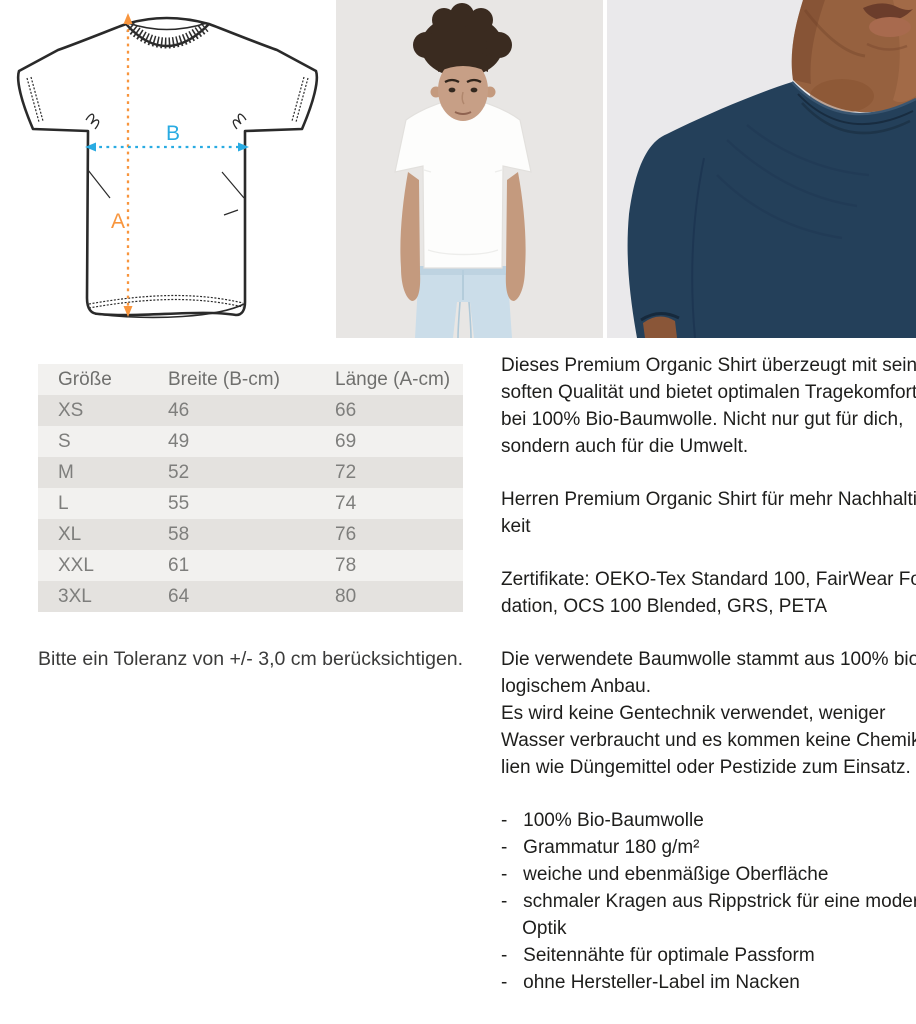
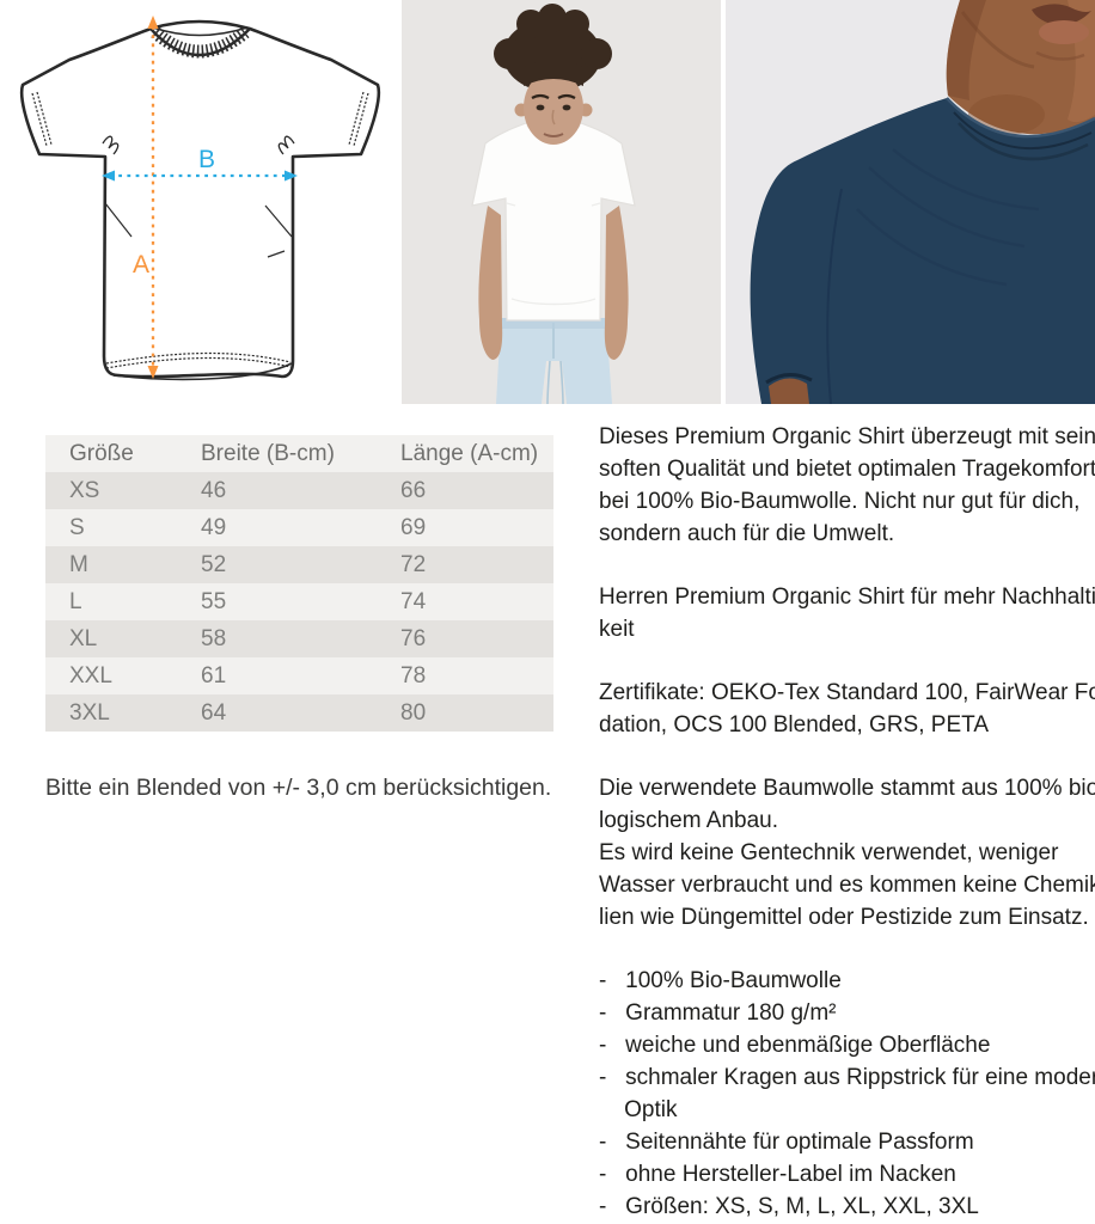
  A
  B
  Größe	Breite (B-cm)	Länge (A-cm)
  XS	46	66
  S	49	69
  M	52	72
  L	55	74
  XL	58	76
  XXL	61	78
  3XL	64	80
- Bitte ein Toleranz von +/- 3,0 cm berücksichtigen.
+ Bitte ein Blended von +/- 3,0 cm berücksichtigen.
  Dieses Premium Organic Shirt überzeugt mit sein
  soften Qualität und bietet optimalen Tragekomfort
  bei 100% Bio-Baumwolle. Nicht nur gut für dich,
  sondern auch für die Umwelt.
  Herren Premium Organic Shirt für mehr Nachhalti
  keit
  Zertifikate: OEKO-Tex Standard 100, FairWear F
  dation, OCS 100 Blended, GRS, PETA
  Die verwendete Baumwolle stammt aus 100% bio
  logischem Anbau.
  Es wird keine Gentechnik verwendet, weniger
  Wasser verbraucht und es kommen keine Chemi
  lien wie Düngemittel oder Pestizide zum Einsatz.
  - 100% Bio-Baumwolle
  - Grammatur 180 g/m²
  - weiche und ebenmäßige Oberfläche
  - schmaler Kragen aus Rippstrick für eine mode
  Optik
  - Seitennähte für optimale Passform
  - ohne Hersteller-Label im Nacken
+ - Größen: XS, S, M, L, XL, XXL, 3XL
